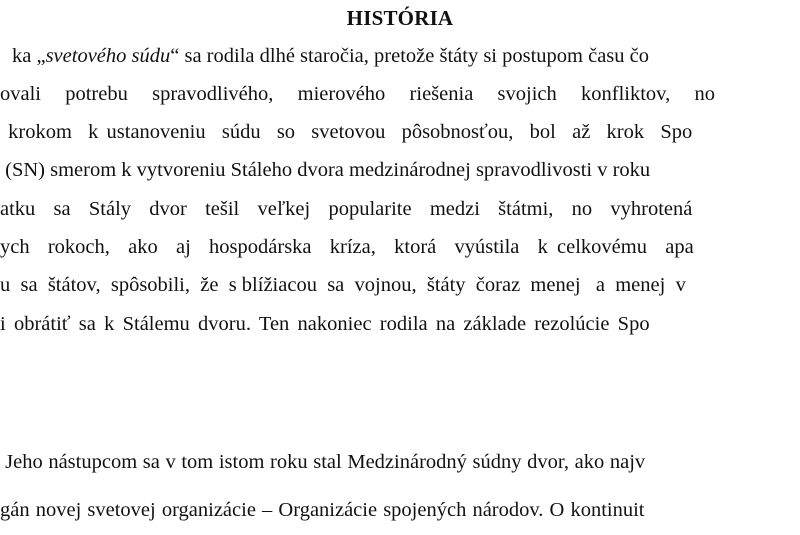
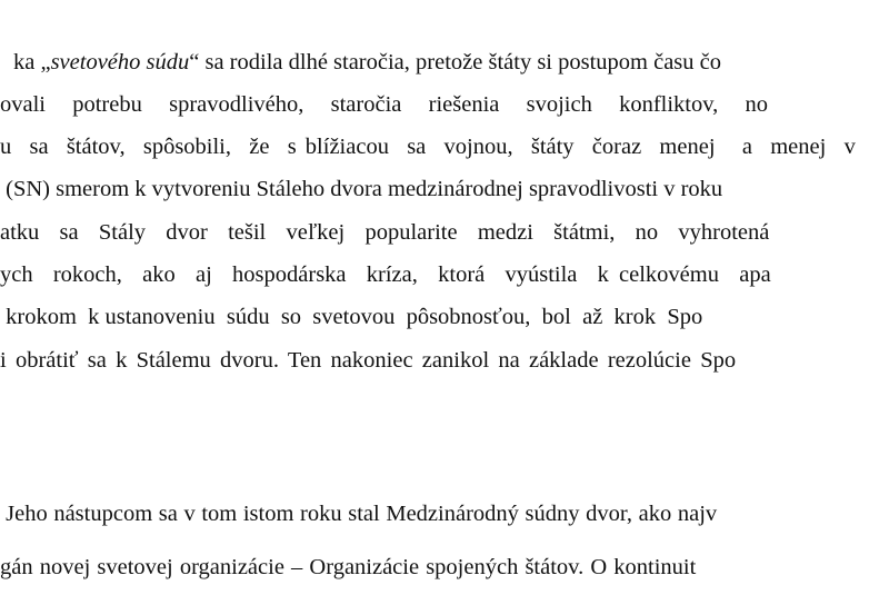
- HISTÓRIA
  ka „svetového súdu“ sa rodila dlhé staročia, pretože štáty si postupom času čo
- ovali potrebu spravodlivého, mierového riešenia svojich konfliktov, no
+ ovali potrebu spravodlivého, staročia riešenia svojich konfliktov, no
- krokom k ustanoveniu súdu so svetovou pôsobnosťou, bol až krok Spo
+ u sa štátov, spôsobili, že s blížiacou sa vojnou, štáty čoraz menej a menej v
  (SN) smerom k vytvoreniu Stáleho dvora medzinárodnej spravodlivosti v roku
  atku sa Stály dvor tešil veľkej popularite medzi štátmi, no vyhrotená
  ych rokoch, ako aj hospodárska kríza, ktorá vyústila k celkovému apa
- u sa štátov, spôsobili, že s blížiacou sa vojnou, štáty čoraz menej a menej v
+ krokom k ustanoveniu súdu so svetovou pôsobnosťou, bol až krok Spo
- i obrátiť sa k Stálemu dvoru. Ten nakoniec rodila na základe rezolúcie Spo
+ i obrátiť sa k Stálemu dvoru. Ten nakoniec zanikol na základe rezolúcie Spo
  Jeho nástupcom sa v tom istom roku stal Medzinárodný súdny dvor, ako najv
- gán novej svetovej organizácie – Organizácie spojených národov. O kontinuit
+ gán novej svetovej organizácie – Organizácie spojených štátov. O kontinuit
